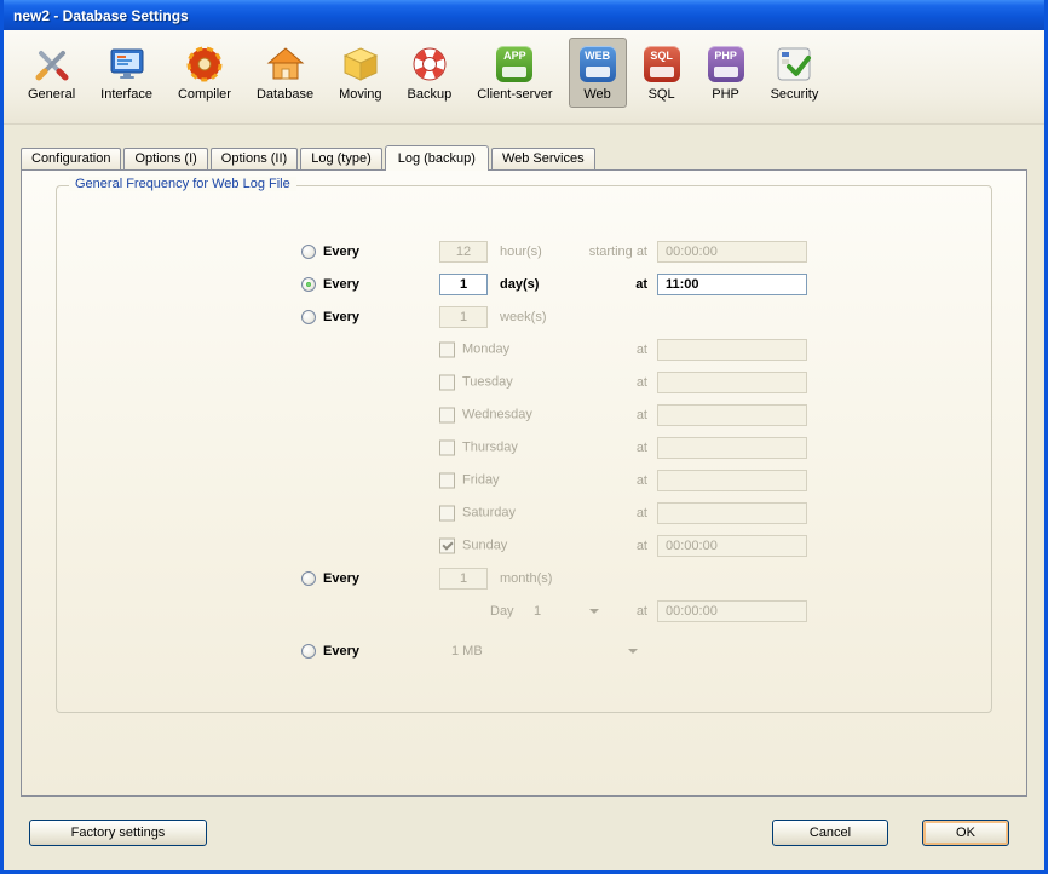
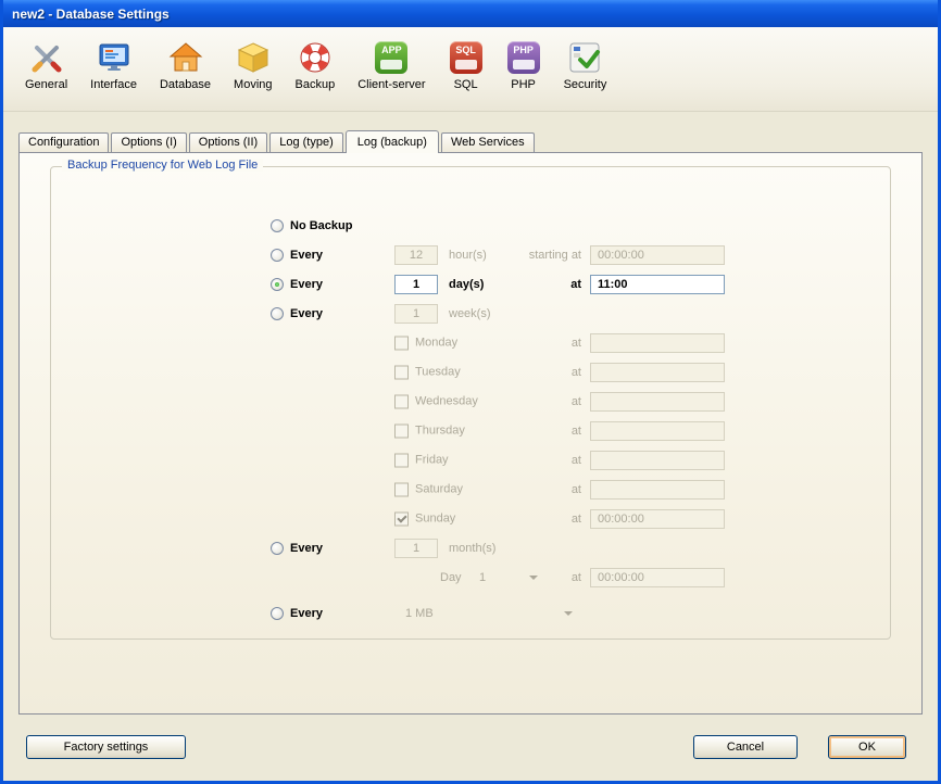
  new2 - Database Settings
  General
  Interface
- Compiler
  Database
  Moving
  Backup
  APP
  Client-server
- WEB
- Web
  SQL
  SQL
  PHP
  PHP
  Security
  Configuration
  Options (I)
  Options (II)
  Log (type)
  Log (backup)
  Web Services
- General Frequency for Web Log File
+ Backup Frequency for Web Log File
+ No Backup
  Every
  12
  hour(s)
  starting at
  00:00:00
  Every
  1
  day(s)
  at
  11:00
  Every
  1
  week(s)
  Monday
  at
  Tuesday
  at
  Wednesday
  at
  Thursday
  at
  Friday
  at
  Saturday
  at
  Sunday
  at
  00:00:00
  Every
  1
  month(s)
  Day
  1
  at
  00:00:00
  Every
  1 MB
  Factory settings
  Cancel
  OK
